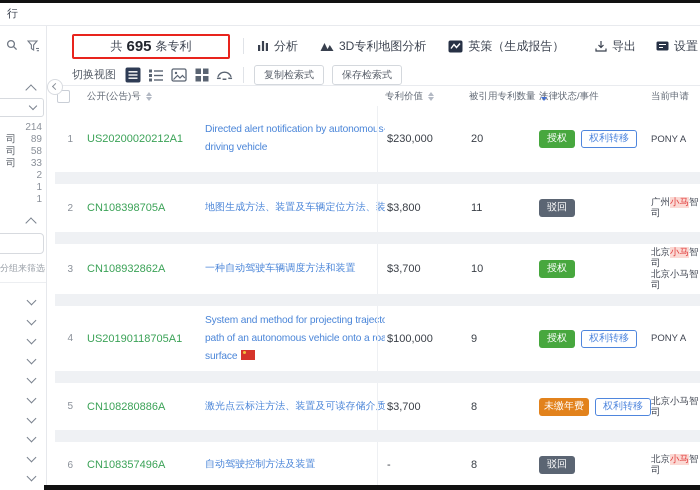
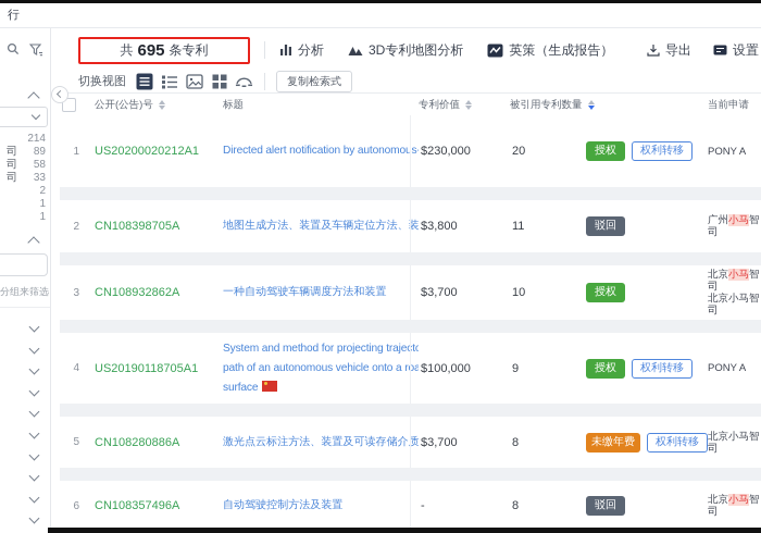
  行
  214
  司
  89
  司
  58
  司
  33
  2
  1
  1
  分组来筛选
  共
  695
  条专利
  分析
  3D专利地图分析
  英策（生成报告）
  导出
  设置
  切换视图
  复制检索式
- 保存检索式
  公开(公告)号
+ 标题
  专利价值
  被引用专利数量
- 法律状态/事件
  当前申请
  1
  US20200020212A1
  Directed alert notification by autonomous
- driving vehicle
  $230,000
  20
  授权
  权利转移
  PONY A
  2
  CN108398705A
  地图生成方法、装置及车辆定位方法、装
  $3,800
  11
  驳回
  广州小马智
  司
  3
  CN108932862A
  一种自动驾驶车辆调度方法和装置
  $3,700
  10
  授权
  北京小马智
  司
  北京小马智
  司
  4
  US20190118705A1
  System and method for projecting trajeto
  path of an autonomous vehicle onto a roa
  surface
  $100,000
  9
  授权
  权利转移
  PONY A
  5
  CN108280886A
  激光点云标注方法、装置及可读存储介质
  $3,700
  8
  未缴年费
  权利转移
  北京小马智
  司
  6
  CN108357496A
  自动驾驶控制方法及装置
  -
  8
  驳回
  北京小马智
  司
